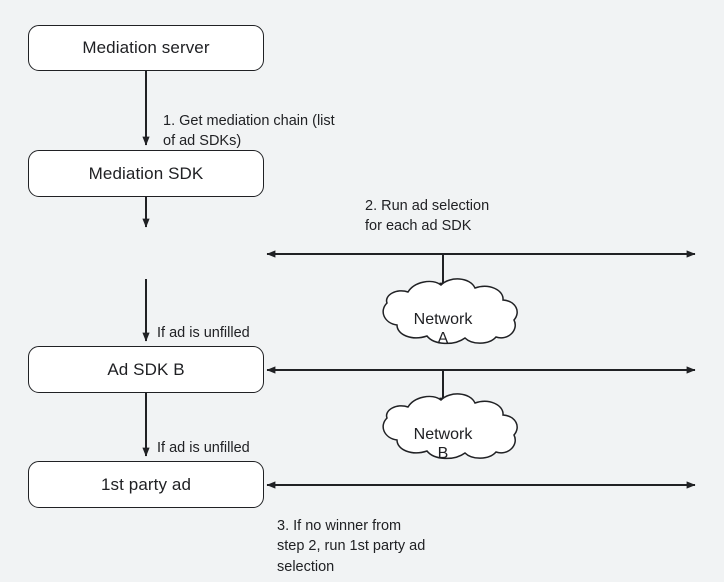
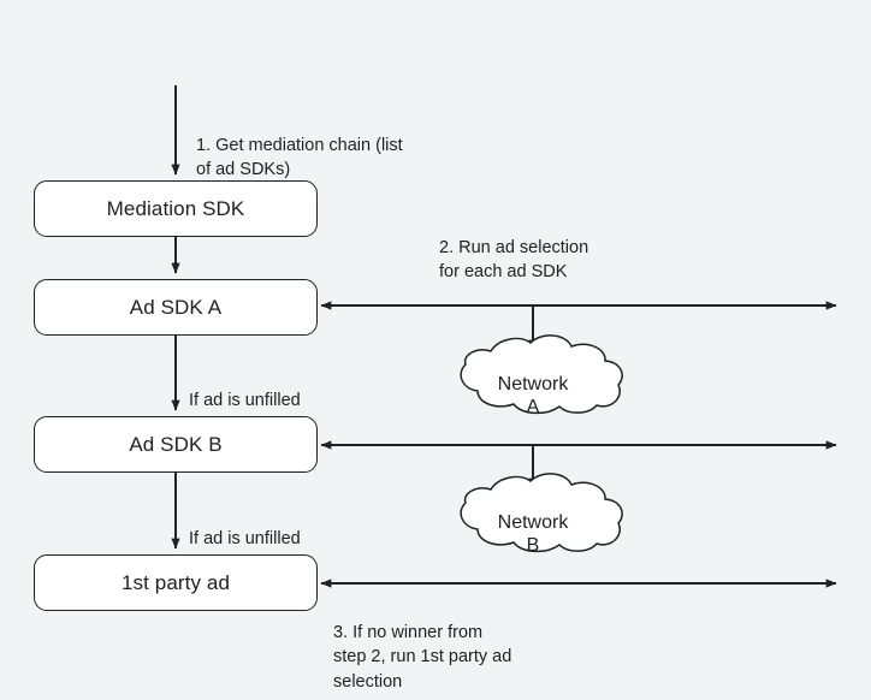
- Mediation server
  Mediation SDK
+ Ad SDK A
  Ad SDK B
  1st party ad
  Network
  A
  Network
  B
  1. Get mediation chain (list
  of ad SDKs)
  2. Run ad selection
  for each ad SDK
  If ad is unfilled
  If ad is unfilled
  3. If no winner from
  step 2, run 1st party ad
  selection
